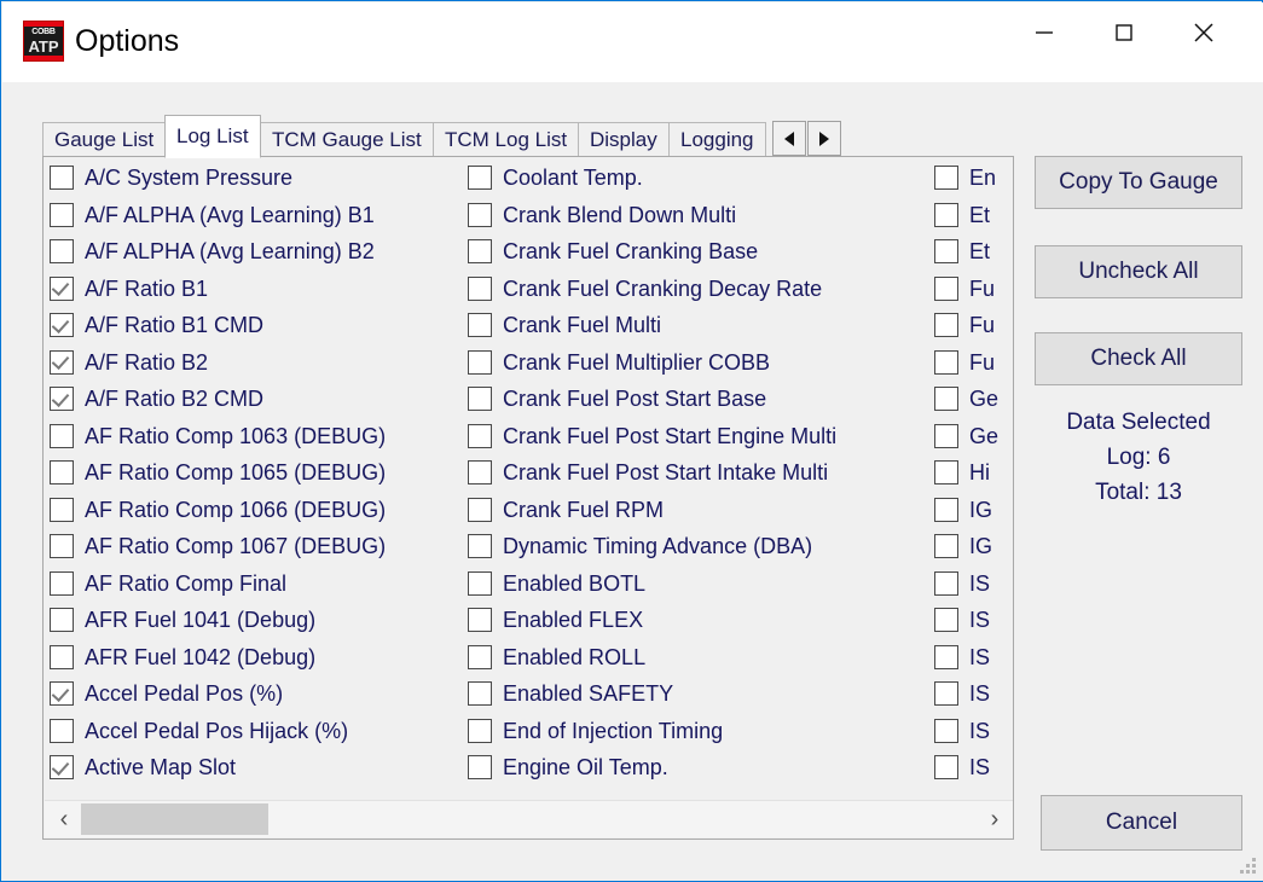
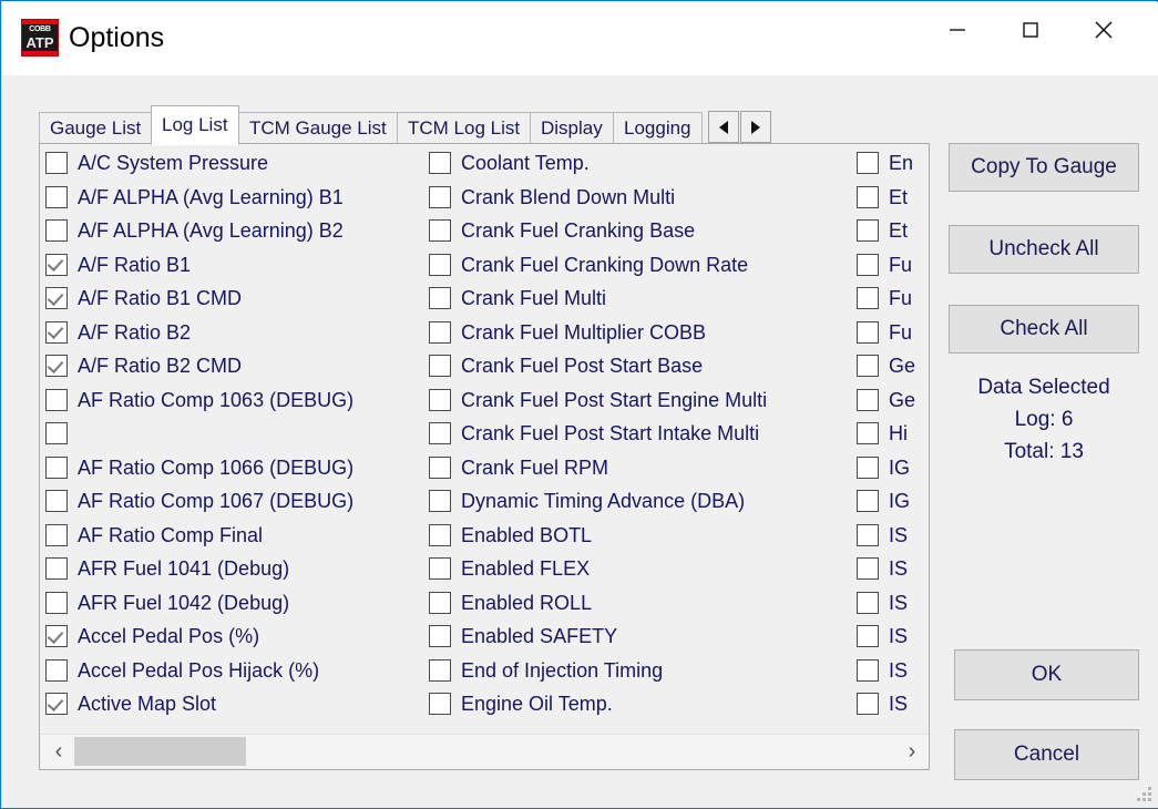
  ATP
  Options
  Gauge List
  Log List
  TCM Gauge List
  TCM Log List
  Display
  Logging
  A/C System Pressure
  A/F ALPHA (Avg Learning) B1
  A/F ALPHA (Avg Learning) B2
  A/F Ratio B1
  A/F Ratio B1 CMD
  A/F Ratio B2
  A/F Ratio B2 CMD
  AF Ratio Comp 1063 (DEBUG)
- AF Ratio Comp 1065 (DEBUG)
  AF Ratio Comp 1066 (DEBUG)
  AF Ratio Comp 1067 (DEBUG)
  AF Ratio Comp Final
  AFR Fuel 1041 (Debug)
  AFR Fuel 1042 (Debug)
  Accel Pedal Pos (%)
  Accel Pedal Pos Hijack (%)
  Active Map Slot
  Coolant Temp.
  Crank Blend Down Multi
  Crank Fuel Cranking Base
- Crank Fuel Cranking Decay Rate
+ Crank Fuel Cranking Down Rate
  Crank Fuel Multi
  Crank Fuel Multiplier COBB
  Crank Fuel Post Start Base
  Crank Fuel Post Start Engine Multi
  Crank Fuel Post Start Intake Multi
  Crank Fuel RPM
  Dynamic Timing Advance (DBA)
  Enabled BOTL
  Enabled FLEX
  Enabled ROLL
  Enabled SAFETY
  End of Injection Timing
  Engine Oil Temp.
  En
  Et
  Et
  Fu
  Fu
  Fu
  Ge
  Ge
  Hi
  IG
  IG
  IS
  IS
  IS
  IS
  IS
  IS
  ‹
  ›
  Copy To Gauge
  Uncheck All
  Check All
  Data Selected
  Log: 6
  Total: 13
+ OK
  Cancel
